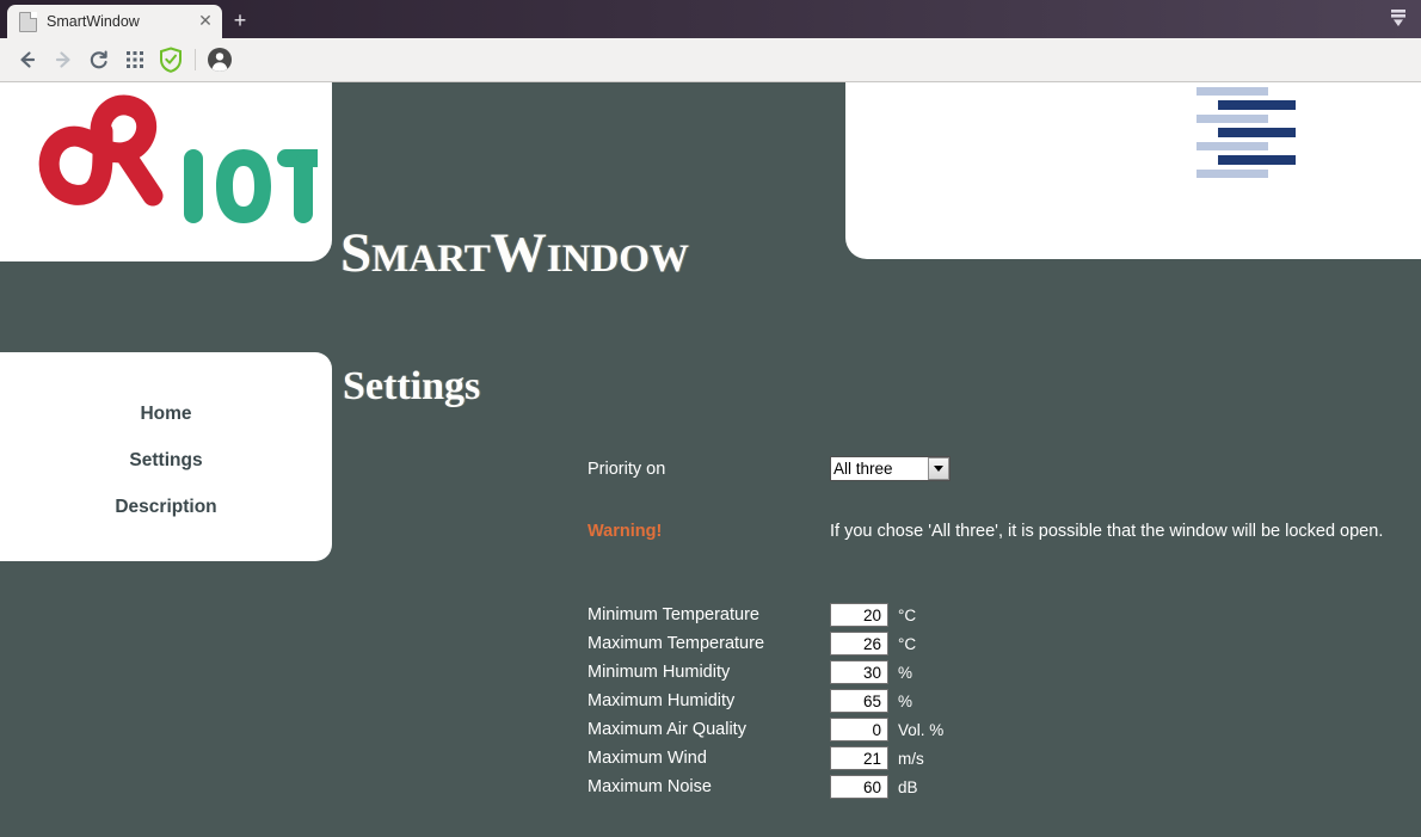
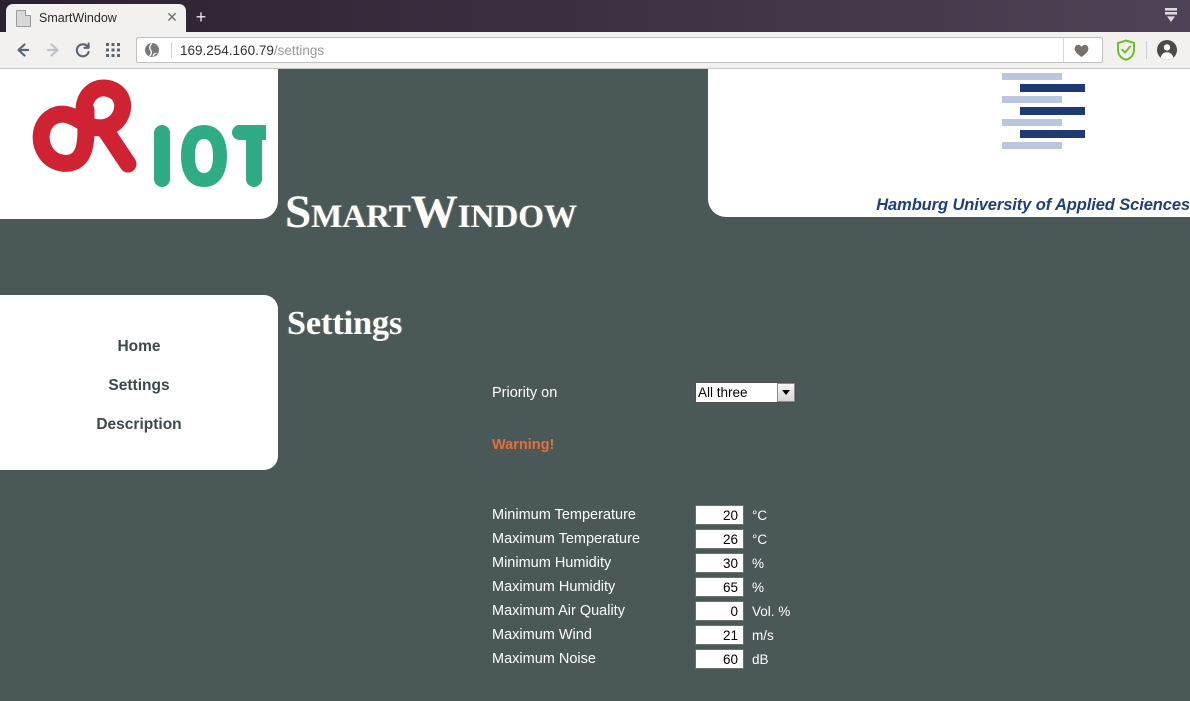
  SmartWindow
  ✕
  +
+ 169.254.160.79/settings
  SmartWindow
+ Hamburg University of Applied Sciences
  Home
  Settings
  Description
  Settings
  Priority on
  All three
  Warning!
- If you chose 'All three', it is possible that the window will be locked open.
  Minimum Temperature
  20
  °C
  Maximum Temperature
  26
  °C
  Minimum Humidity
  30
  %
  Maximum Humidity
  65
  %
  Maximum Air Quality
  0
  Vol. %
  Maximum Wind
  21
  m/s
  Maximum Noise
  60
  dB
